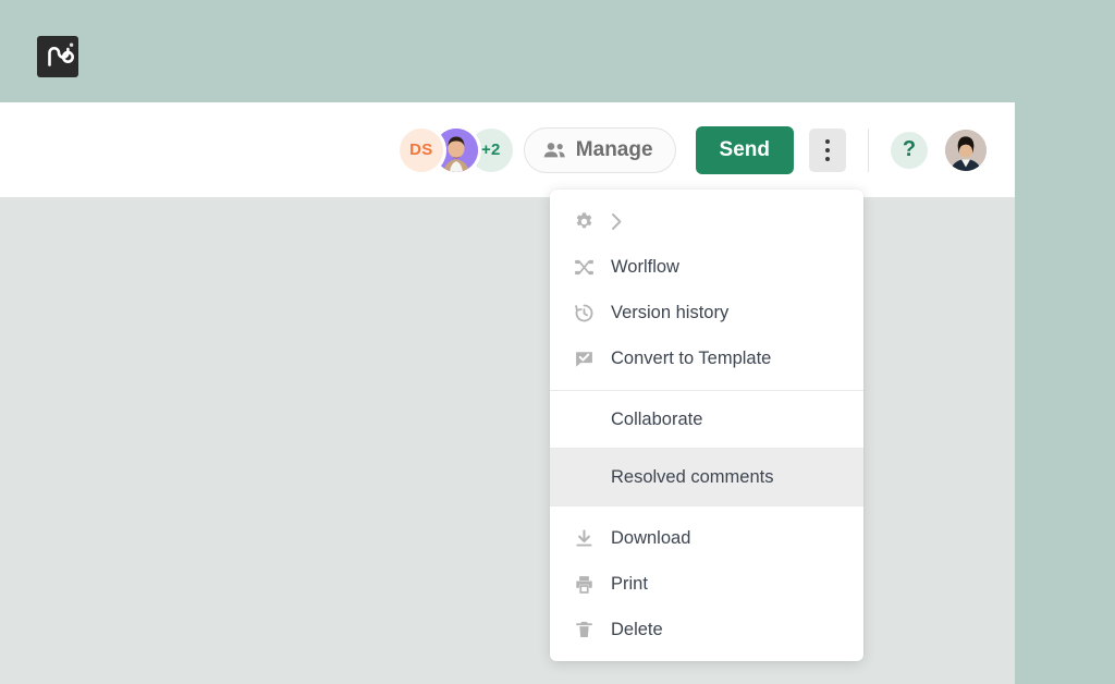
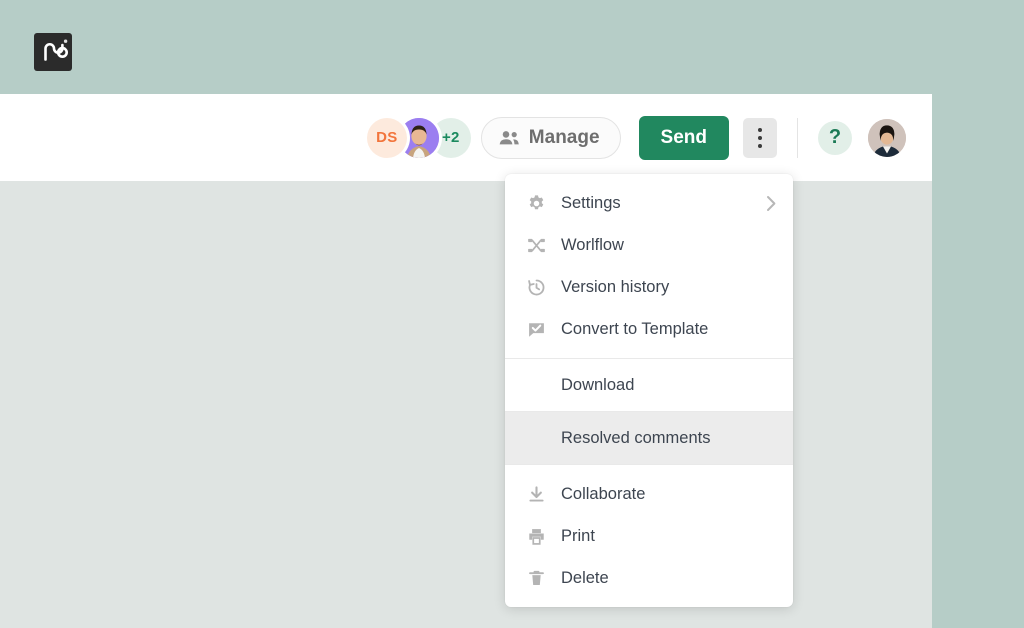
  DS
  +2
  Manage
  Send
  ?
+ Settings
  Worlflow
  Version history
  Convert to Template
- Collaborate
+ Download
  Resolved comments
- Download
+ Collaborate
  Print
  Delete
